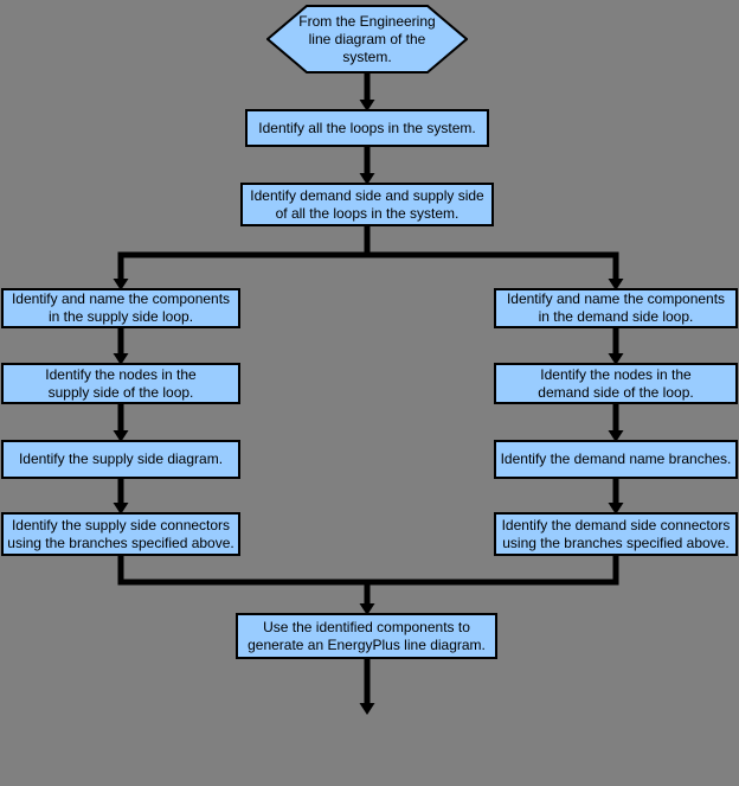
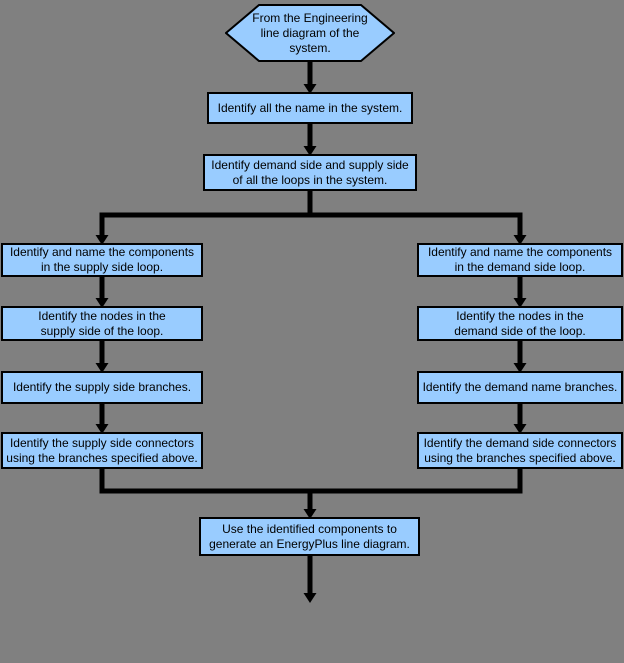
  From the Engineering
  line diagram of the
  system.
- Identify all the loops in the system.
+ Identify all the name in the system.
  Identify demand side and supply side
  of all the loops in the system.
  Identify and name the components
  in the supply side loop.
  Identify the nodes in the
  supply side of the loop.
- Identify the supply side diagram.
+ Identify the supply side branches.
  Identify the supply side connectors
  using the branches specified above.
  Identify and name the components
  in the demand side loop.
  Identify the nodes in the
  demand side of the loop.
  Identify the demand name branches.
  Identify the demand side connectors
  using the branches specified above.
  Use the identified components to
  generate an EnergyPlus line diagram.
